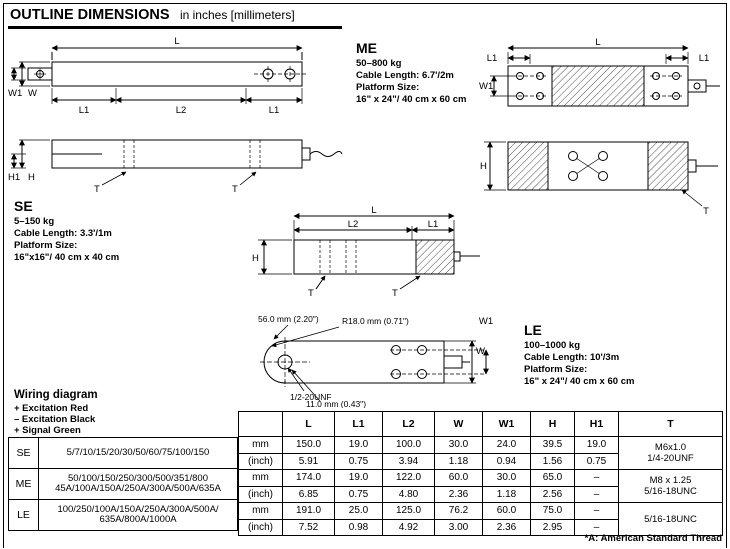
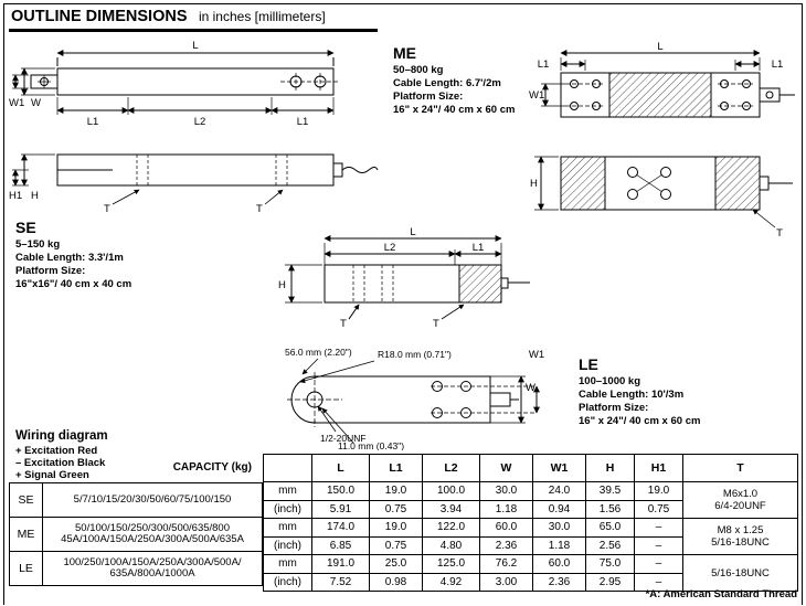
  OUTLINE DIMENSIONS in inches [millimeters]
  L
  W1
  W
  L1
  L2
  L1
  H1
  H
  T
  T
  SE
  5–150 kg
  Cable Length: 3.3'/1m
  Platform Size:
  16"x16"/ 40 cm x 40 cm
  ME
  50–800 kg
  Cable Length: 6.7'/2m
  Platform Size:
  16" x 24"/ 40 cm x 60 cm
  L
  L1
  L1
  W1
  H
  T
  L
  L2
  L1
  H
  T
  T
  56.0 mm (2.20")
  R18.0 mm (0.71")
  1/2-20UNF
  11.0 mm (0.43")
  W
  W1
  LE
  100–1000 kg
  Cable Length: 10'/3m
  Platform Size:
  16" x 24"/ 40 cm x 60 cm
  Wiring diagram
  + Excitation Red
  – Excitation Black
  + Signal Green
+ CAPACITY (kg)
  SE	5/7/10/15/20/30/50/60/75/100/150
- ME	50/100/150/250/300/500/351/800 45A/100A/150A/250A/300A/500A/635A
+ ME	50/100/150/250/300/500/635/800 45A/100A/150A/250A/300A/500A/635A
  LE	100/250/100A/150A/250A/300A/500A/ 635A/800A/1000A
  	L	L1	L2	W	W1	H	H1	T
- mm	150.0	19.0	100.0	30.0	24.0	39.5	19.0	M6x1.0 1/4-20UNF
+ mm	150.0	19.0	100.0	30.0	24.0	39.5	19.0	M6x1.0 6/4-20UNF
  (inch)	5.91	0.75	3.94	1.18	0.94	1.56	0.75
  mm	174.0	19.0	122.0	60.0	30.0	65.0	–	M8 x 1.25 5/16-18UNC
  (inch)	6.85	0.75	4.80	2.36	1.18	2.56	–
  mm	191.0	25.0	125.0	76.2	60.0	75.0	–	5/16-18UNC
  (inch)	7.52	0.98	4.92	3.00	2.36	2.95	–
  *A: American Standard Thread
